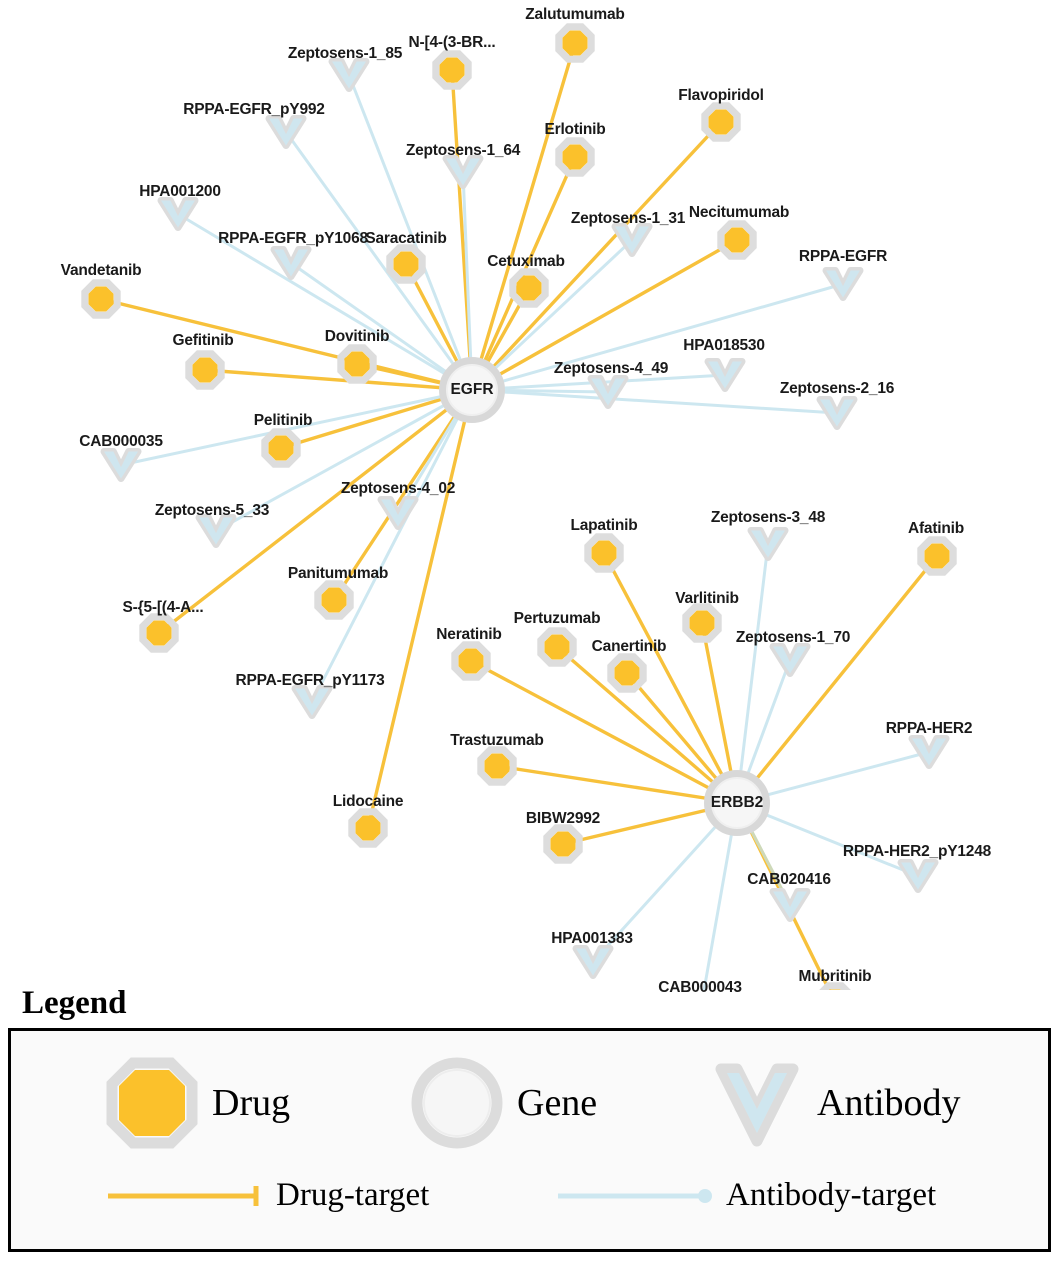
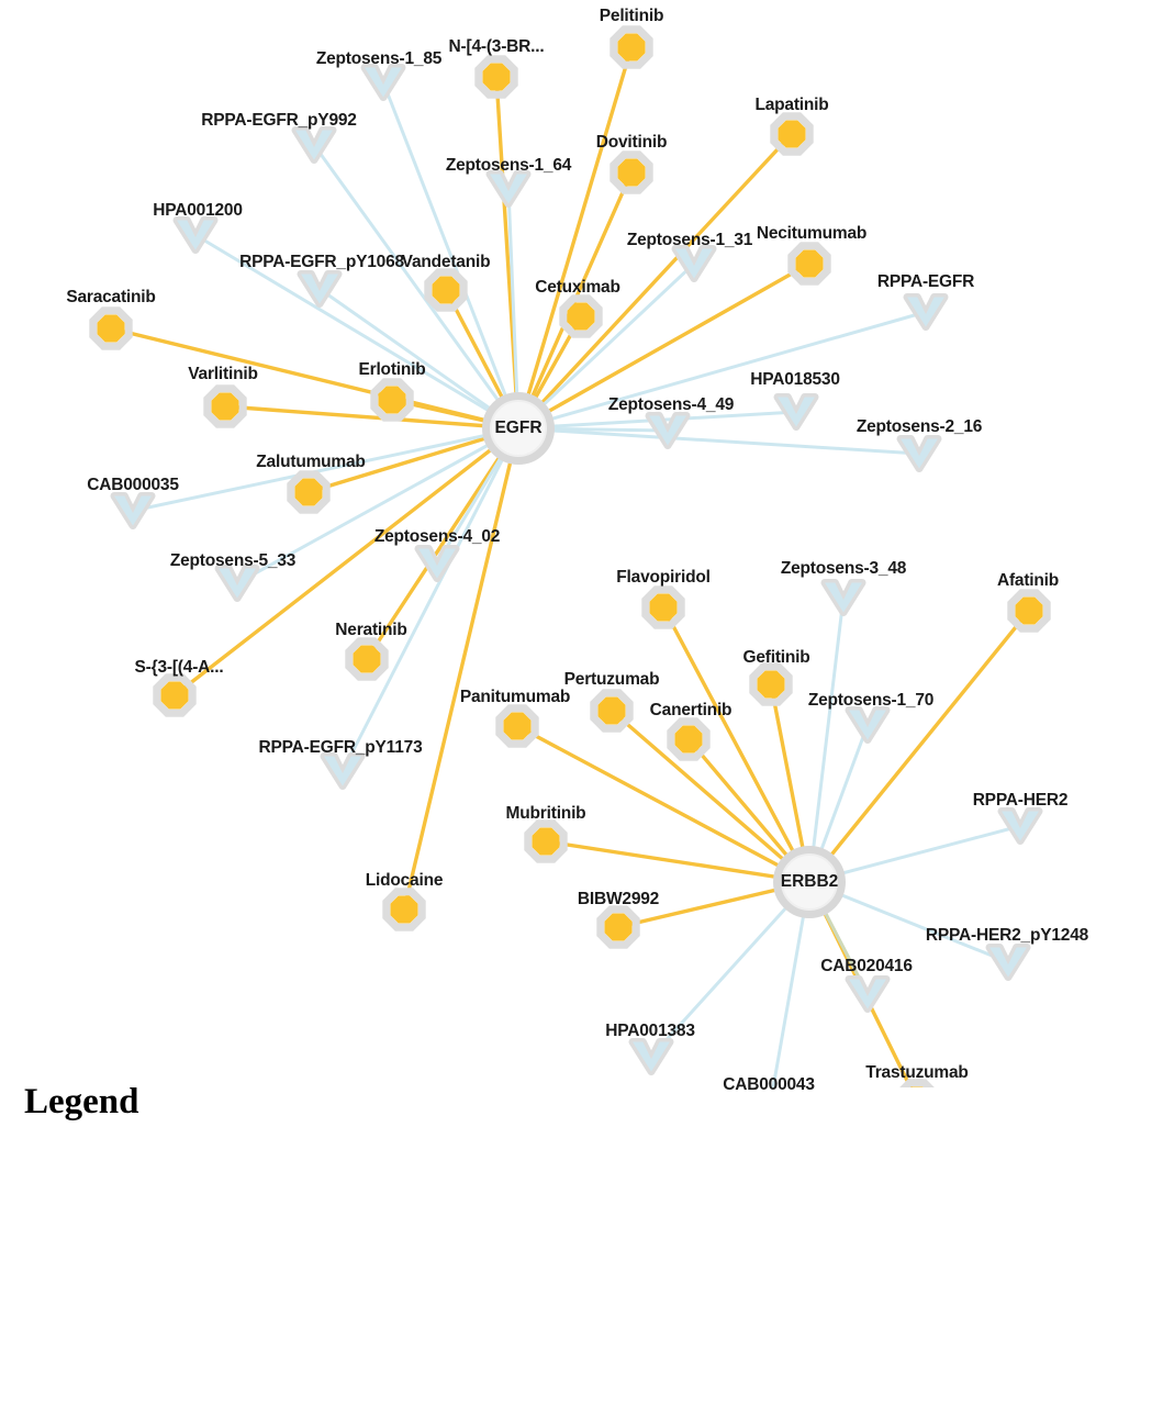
- Zalutumumab
+ Pelitinib
  N-[4-(3-BR...
- Flavopiridol
+ Lapatinib
- Erlotinib
+ Dovitinib
  Necitumumab
- Saracatinib
+ Vandetanib
  Cetuximab
- Vandetanib
+ Saracatinib
- Dovitinib
+ Erlotinib
- Gefitinib
+ Varlitinib
- Pelitinib
+ Zalutumumab
  Afatinib
- Lapatinib
+ Flavopiridol
- Varlitinib
+ Gefitinib
- Panitumumab
+ Neratinib
- S-{5-[(4-A...
+ S-{3-[(4-A...
  Pertuzumab
- Neratinib
+ Panitumumab
  Canertinib
- Trastuzumab
+ Mubritinib
  Lidocaine
  BIBW2992
- Mubritinib
+ Trastuzumab
  Zeptosens-1_85
  RPPA-EGFR_pY992
  Zeptosens-1_64
  HPA001200
  Zeptosens-1_31
  RPPA-EGFR_pY1068
  RPPA-EGFR
  HPA018530
  Zeptosens-4_49
  Zeptosens-2_16
  CAB000035
  Zeptosens-5_33
  Zeptosens-4_02
  Zeptosens-3_48
  Zeptosens-1_70
  RPPA-EGFR_pY1173
  RPPA-HER2
  RPPA-HER2_pY1248
  CAB020416
  HPA001383
  CAB000043
  EGFR
  ERBB2
  Legend
- Drug
- Gene
- Antibody
- Drug-target
- Antibody-target
